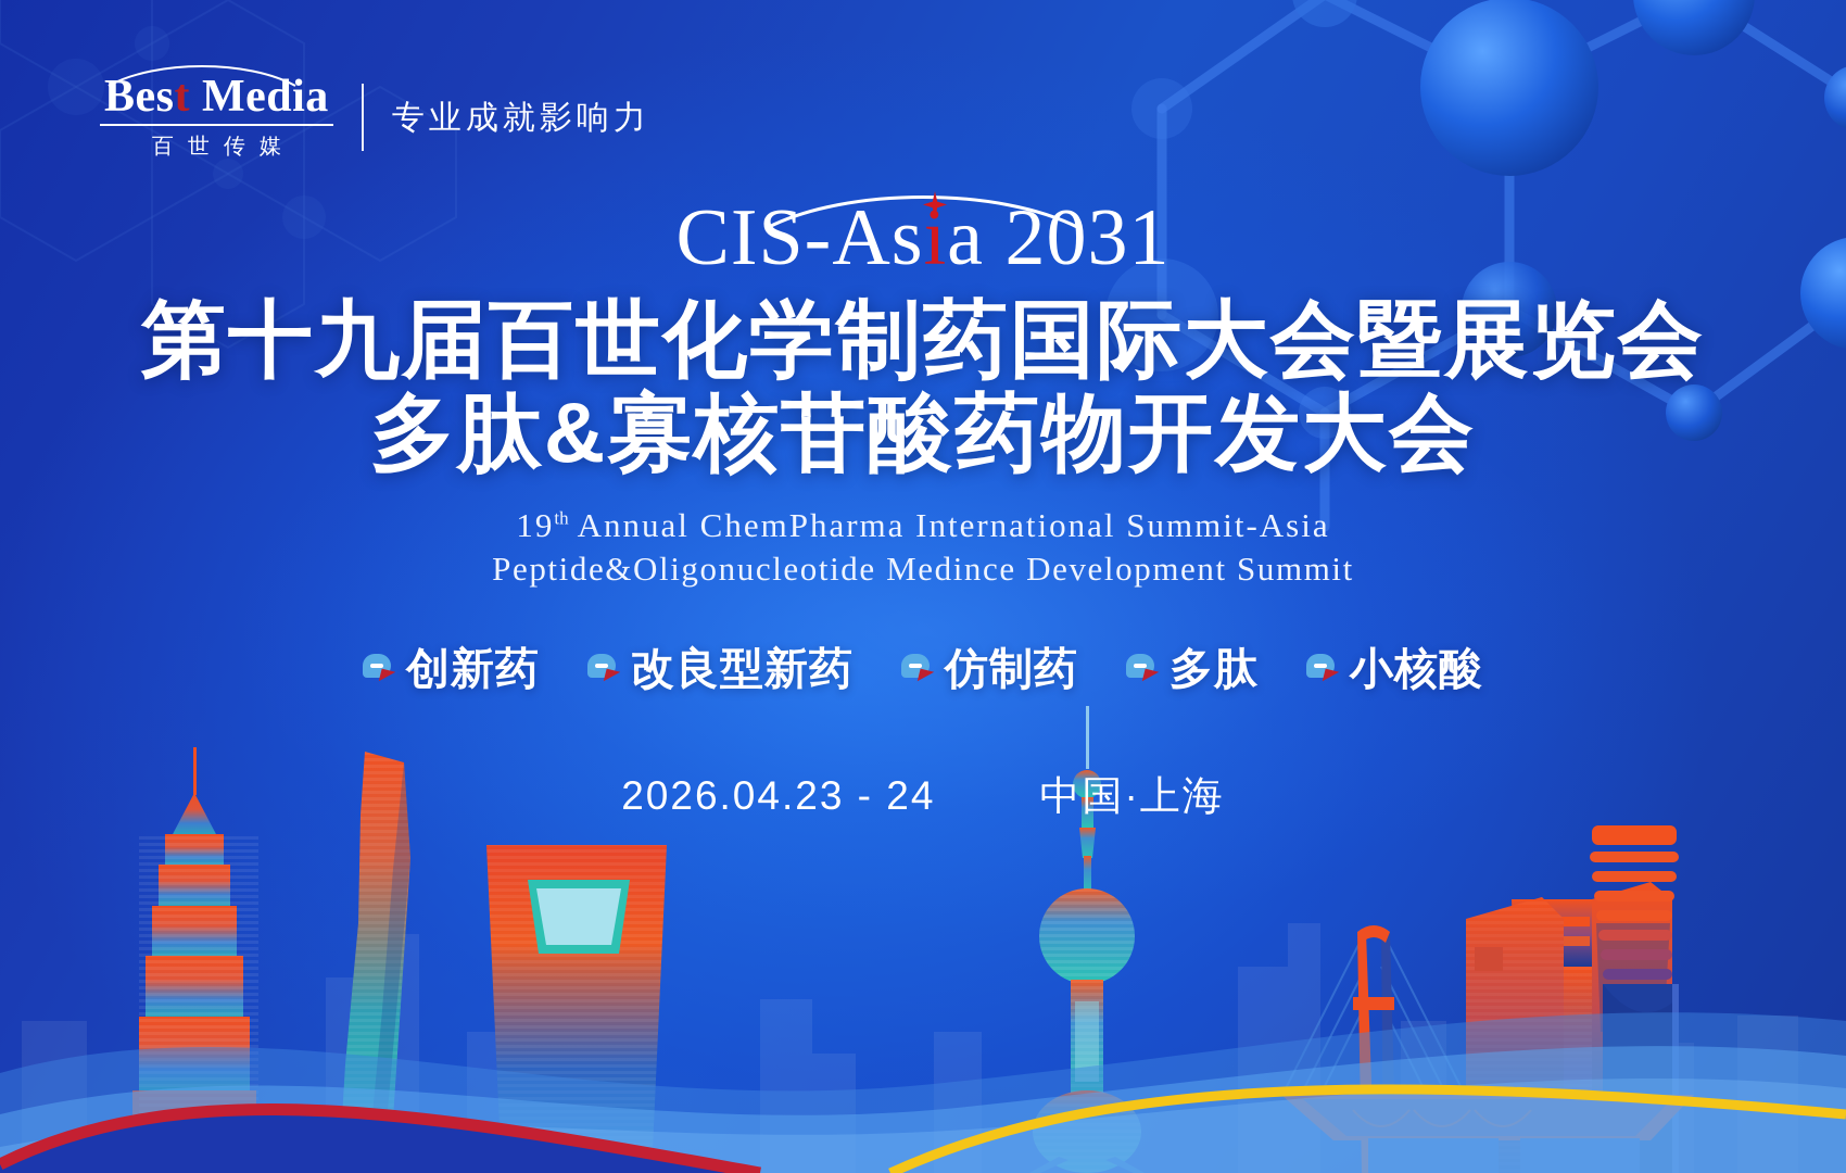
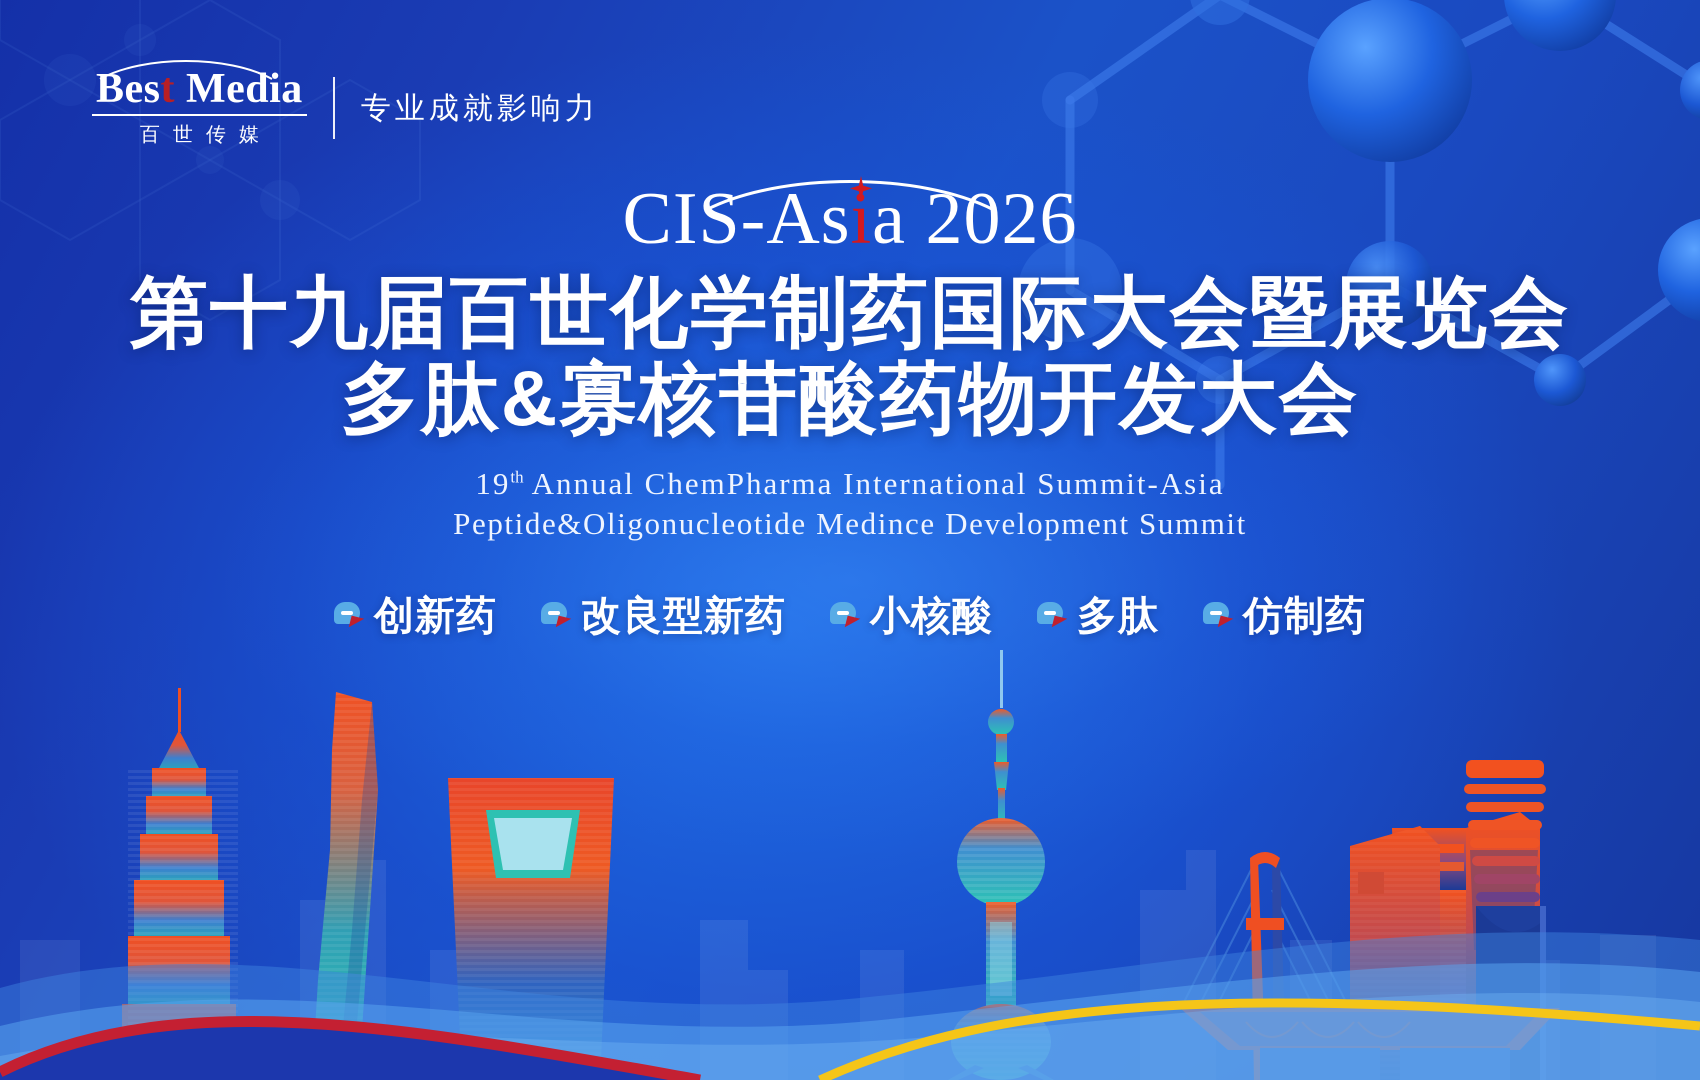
  Best Media
  百世传媒
  专业成就影响力
- CIS-Asia 2031
+ CIS-Asia 2026
  第十九届百世化学制药国际大会暨展览会
  多肽&寡核苷酸药物开发大会
  19th Annual ChemPharma International Summit-Asia
  Peptide&Oligonucleotide Medince Development Summit
  创新药
  改良型新药
- 仿制药
+ 小核酸
  多肽
- 小核酸
+ 仿制药
- 2026.04.23 - 24
- 中国·上海
